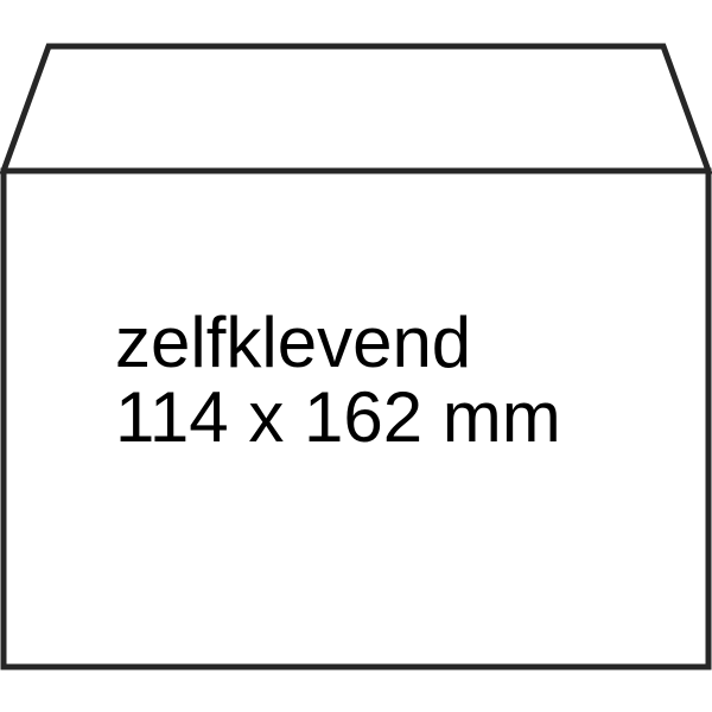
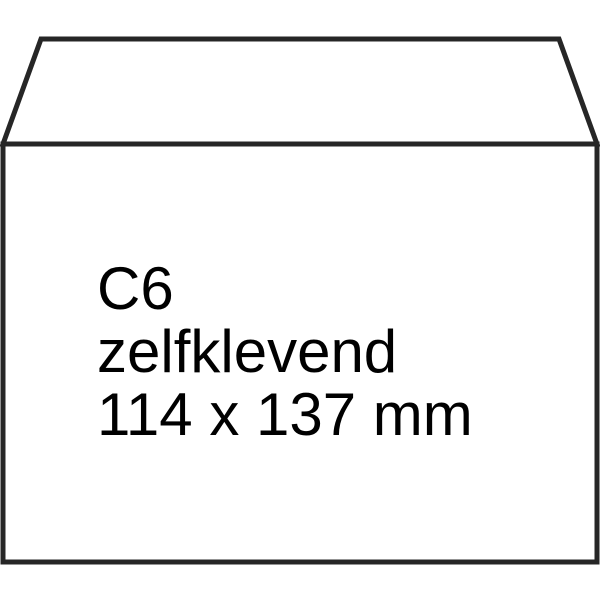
+ C6
  zelfklevend
- 114 x 162 mm
+ 114 x 137 mm
